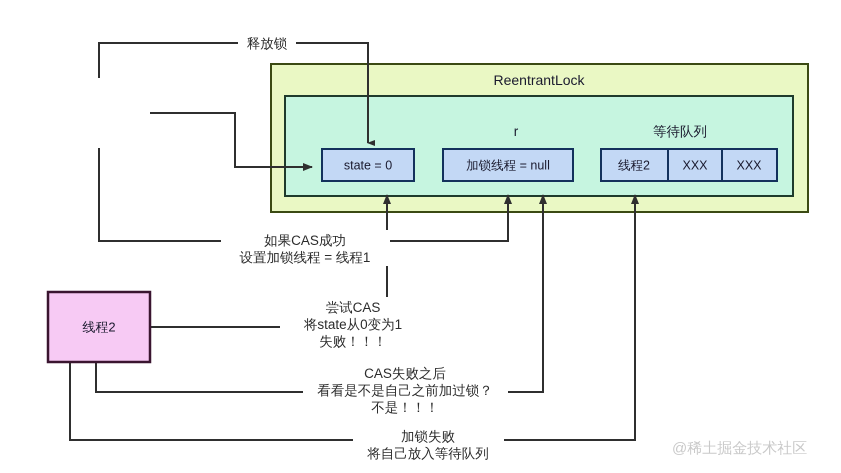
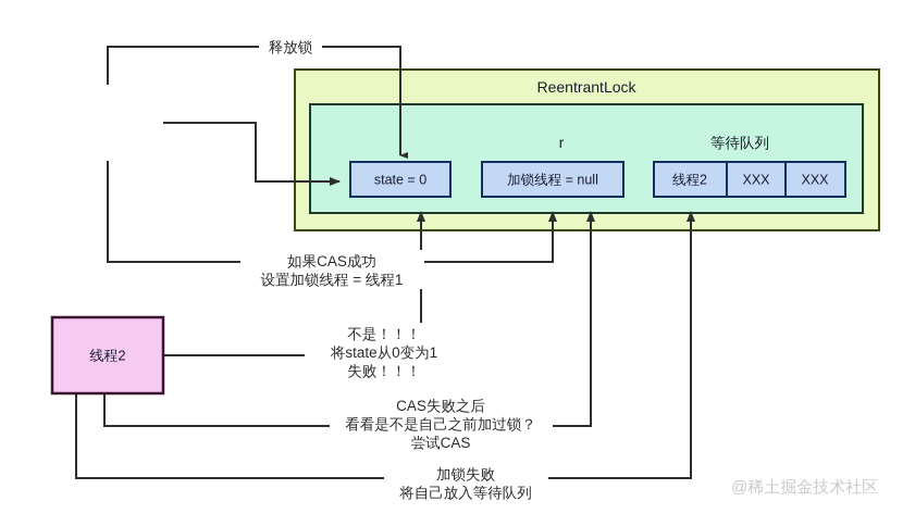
  ReentrantLock
  r
  等待队列
  线程2
  state = 0
  加锁线程 = null
  线程2
  XXX
  XXX
  释放锁
  如果CAS成功
  设置加锁线程 = 线程1
- 尝试CAS
+ 不是！！！
  将state从0变为1
  失败！！！
  CAS失败之后
  看看是不是自己之前加过锁？
- 不是！！！
+ 尝试CAS
  加锁失败
  将自己放入等待队列
  @稀土掘金技术社区
